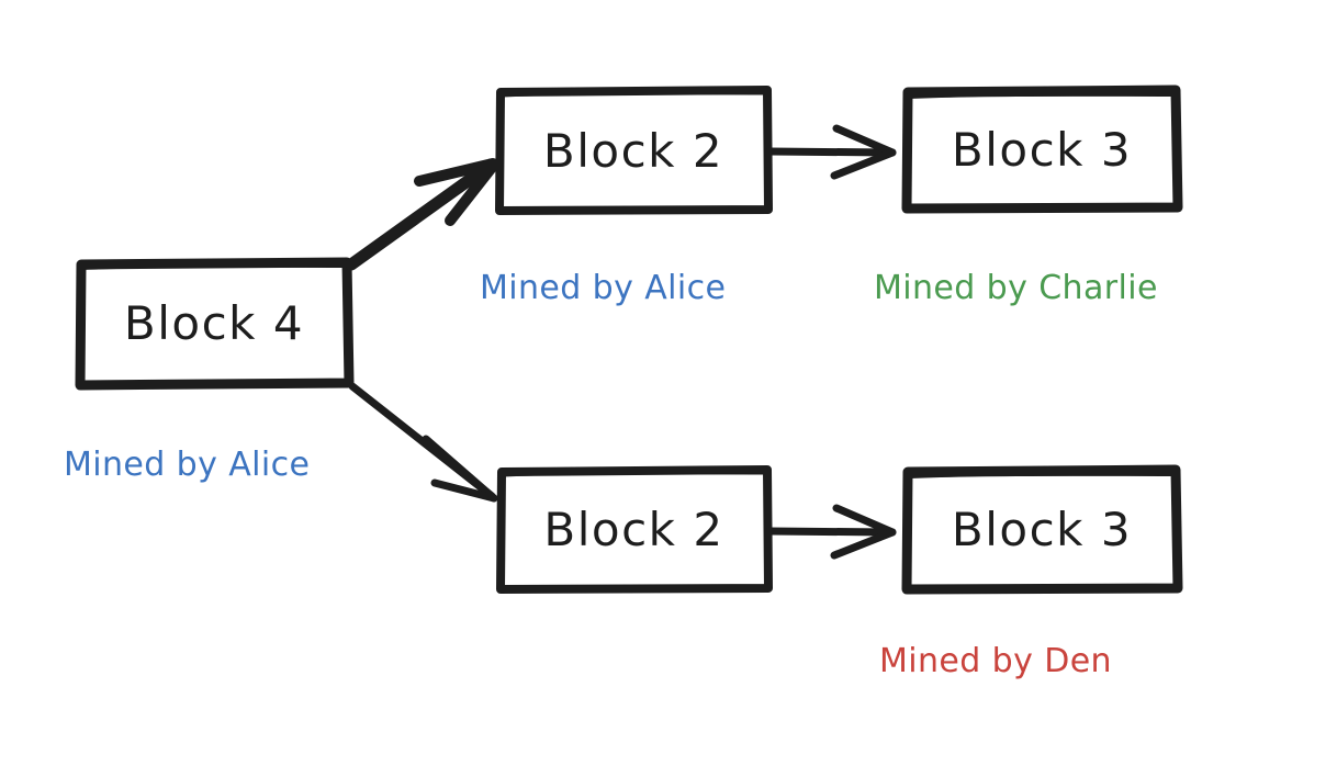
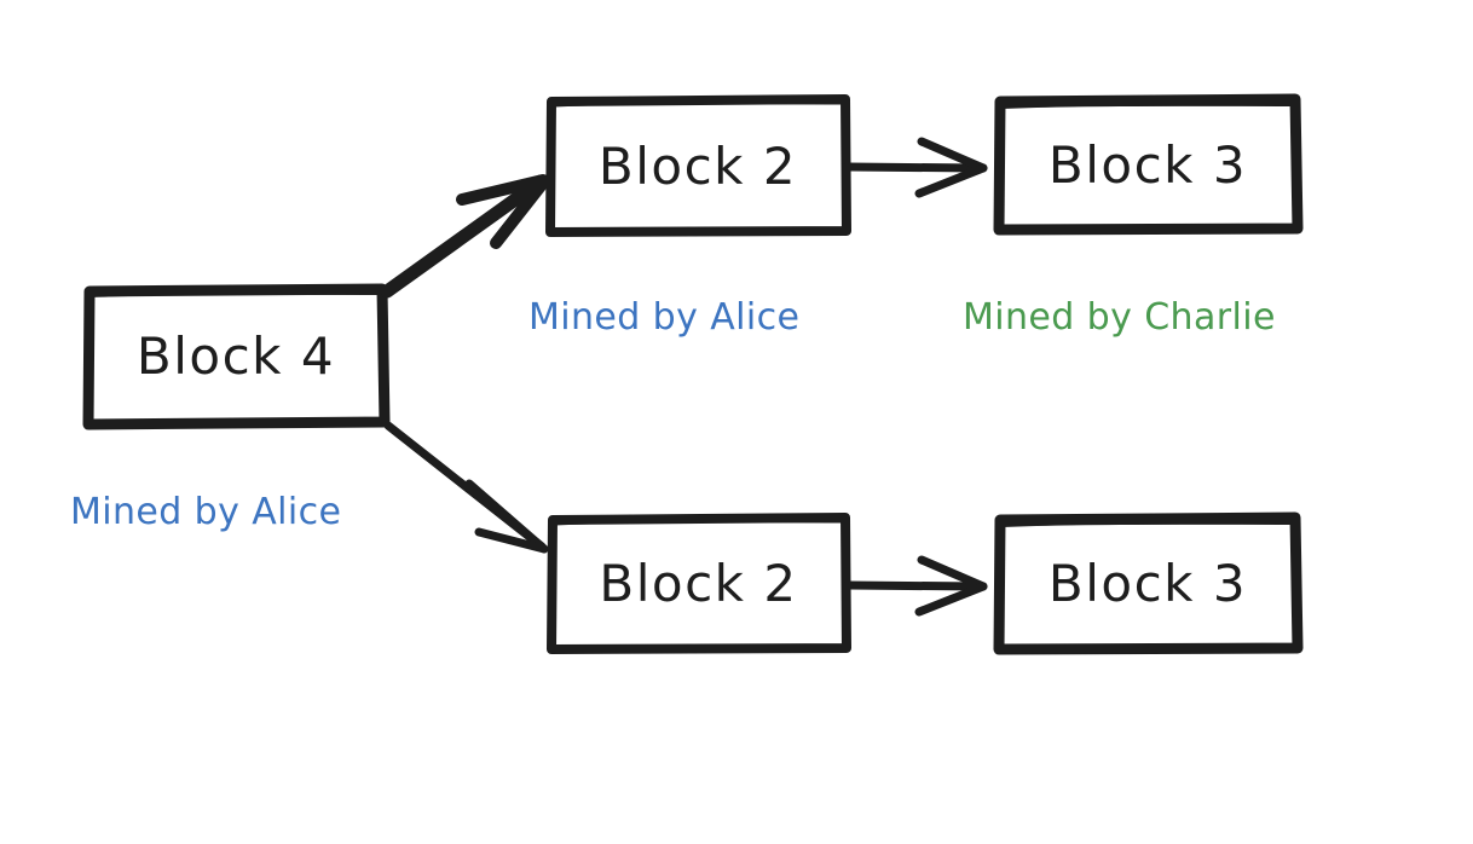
  Block 4
  Block 2
  Block 3
  Block 2
  Block 3
  Mined by Alice
  Mined by Alice
  Mined by Charlie
- Mined by Den
